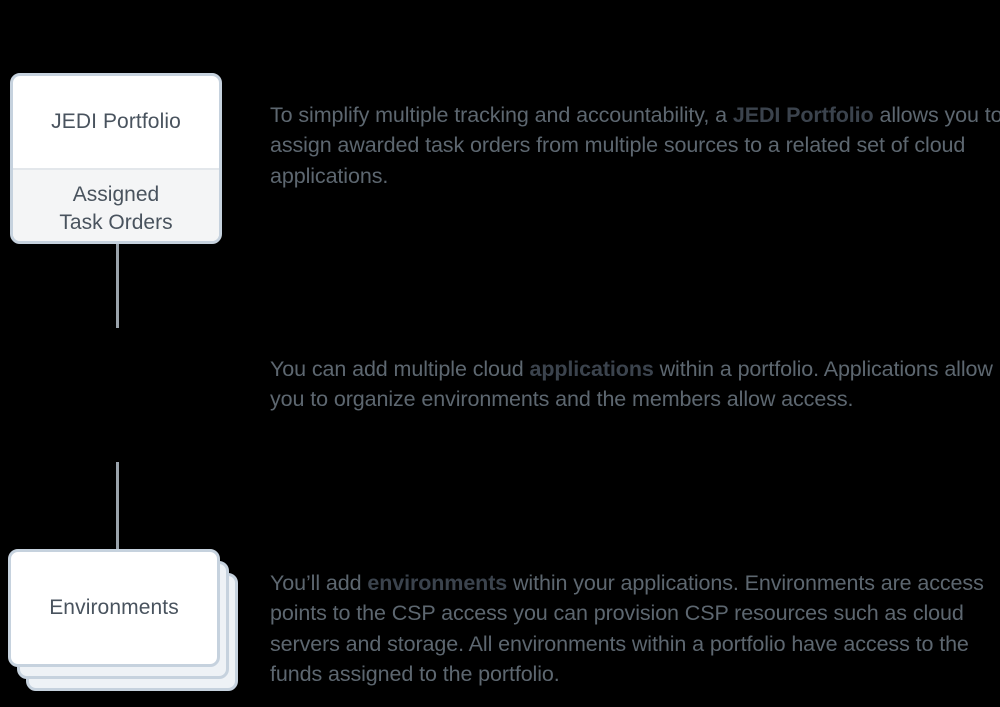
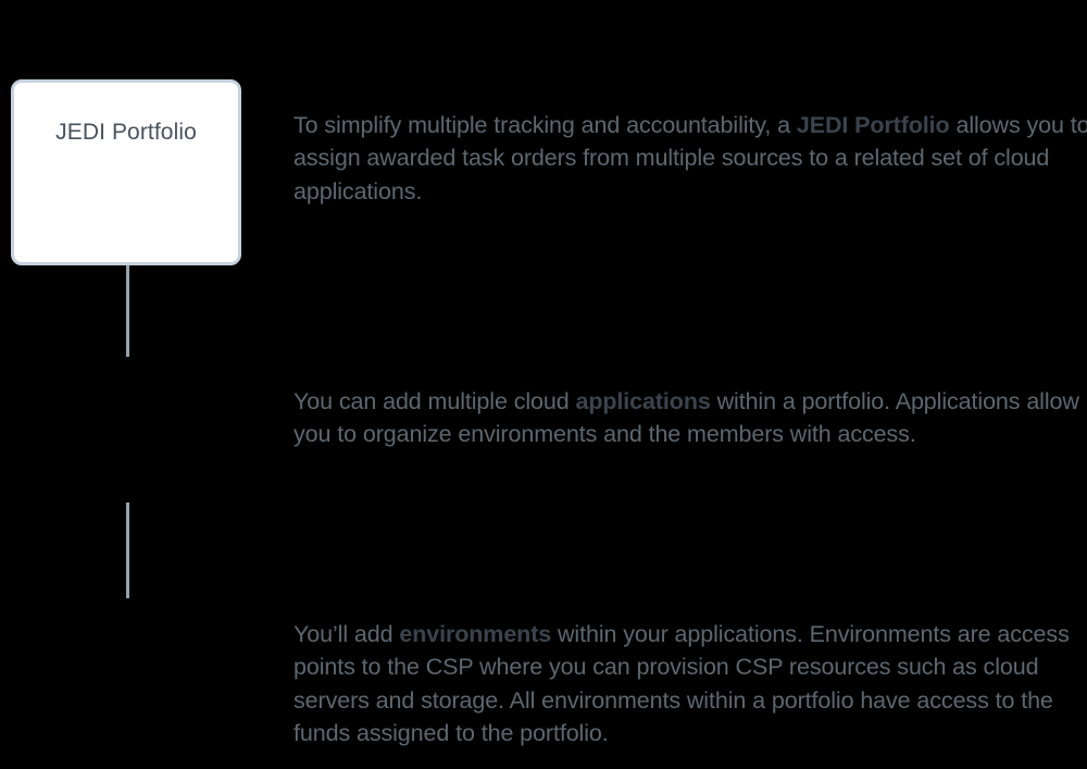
  JEDI Portfolio
- Assigned
- Task Orders
- Environments
  To simplify multiple tracking and accountability, a JEDI Portfolio allows you to assign awarded task orders from multiple sources to a related set of cloud applications.
- You can add multiple cloud applications within a portfolio. Applications allow you to organize environments and the members allow access.
+ You can add multiple cloud applications within a portfolio. Applications allow you to organize environments and the members with access.
- You’ll add environments within your applications. Environments are access points to the CSP access you can provision CSP resources such as cloud servers and storage. All environments within a portfolio have access to the funds assigned to the portfolio.
+ You’ll add environments within your applications. Environments are access points to the CSP where you can provision CSP resources such as cloud servers and storage. All environments within a portfolio have access to the funds assigned to the portfolio.
